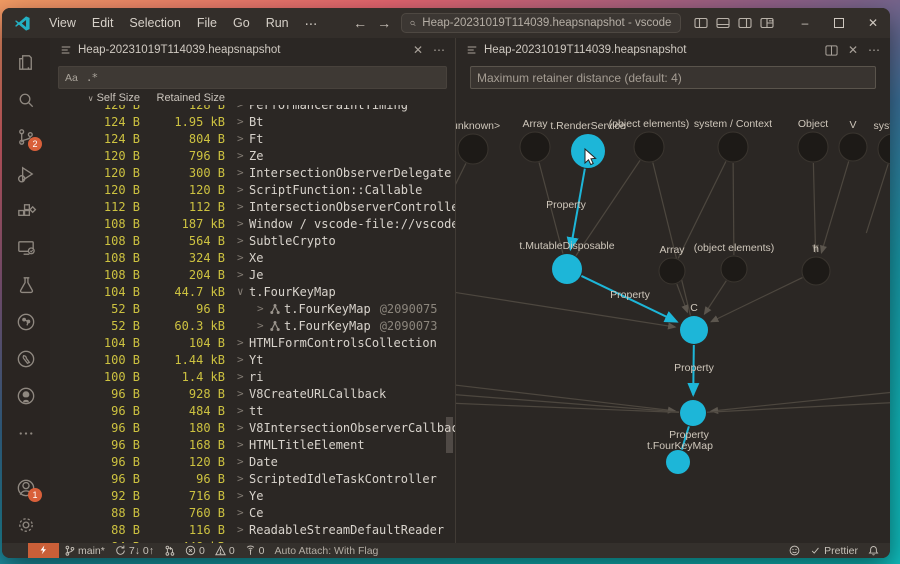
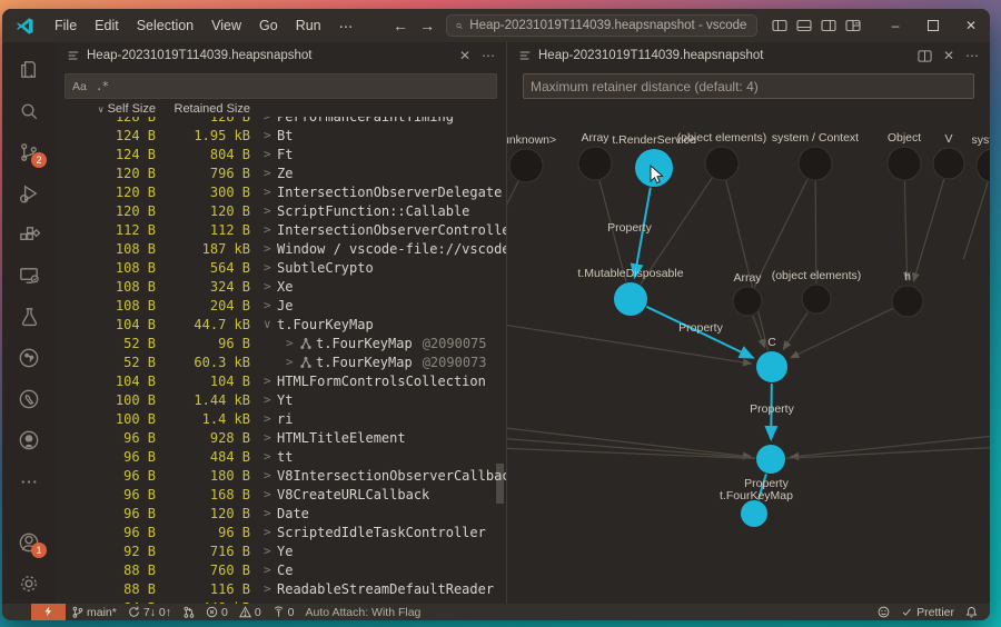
- View
+ File
  Edit
  Selection
- File
+ View
  Go
  Run
  ⋯
  ←
  →
  –
  ✕
  2
  1
  Heap-20231019T114039.heapsnapshot
  ✕
  ⋯
  Aa
  .*
  ∨ Self Size
  Retained Size
  128 B
  128 B
  >
  PerformancePaintTiming
  124 B
  1.95 kB
  >
  Bt
  124 B
  804 B
  >
  Ft
  120 B
  796 B
  >
  Ze
  120 B
  300 B
  >
  IntersectionObserverDelegate
  120 B
  120 B
  >
  ScriptFunction::Callable
  112 B
  112 B
  >
  IntersectionObserverControlle
  108 B
  187 kB
  >
  Window / vscode-file://vscode
  108 B
  564 B
  >
  SubtleCrypto
  108 B
  324 B
  >
  Xe
  108 B
  204 B
  >
  Je
  104 B
  44.7 kB
  ∨
  t.FourKeyMap
  52 B
  96 B
  >
  t.FourKeyMap
  @2090075
  52 B
  60.3 kB
  >
  t.FourKeyMap
  @2090073
  104 B
  104 B
  >
  HTMLFormControlsCollection
  100 B
  1.44 kB
  >
  Yt
  100 B
  1.4 kB
  >
  ri
  96 B
  928 B
  >
- V8CreateURLCallback
+ HTMLTitleElement
  96 B
  484 B
  >
  tt
  96 B
  180 B
  >
  V8IntersectionObserverCallbac
  96 B
  168 B
  >
- HTMLTitleElement
+ V8CreateURLCallback
  96 B
  120 B
  >
  Date
  96 B
  96 B
  >
  ScriptedIdleTaskController
  92 B
  716 B
  >
  Ye
  88 B
  760 B
  >
  Ce
  88 B
  116 B
  >
  ReadableStreamDefaultReader
  Heap-20231019T114039.heapsnapshot
  ✕
  ⋯
  Maximum retainer distance (default: 4)
  Property
  Property
  Property
  Property
  t.FourKeyMap
  nknown>
  Array
  t.RenderService
  (object elements)
  system / Context
  Object
  V
  t.MutableDisposable
  Array
  (object elements)
  h
  C
  main*
  7↓ 0↑
  0
  0
  0
  Auto Attach: With Flag
  Prettier
